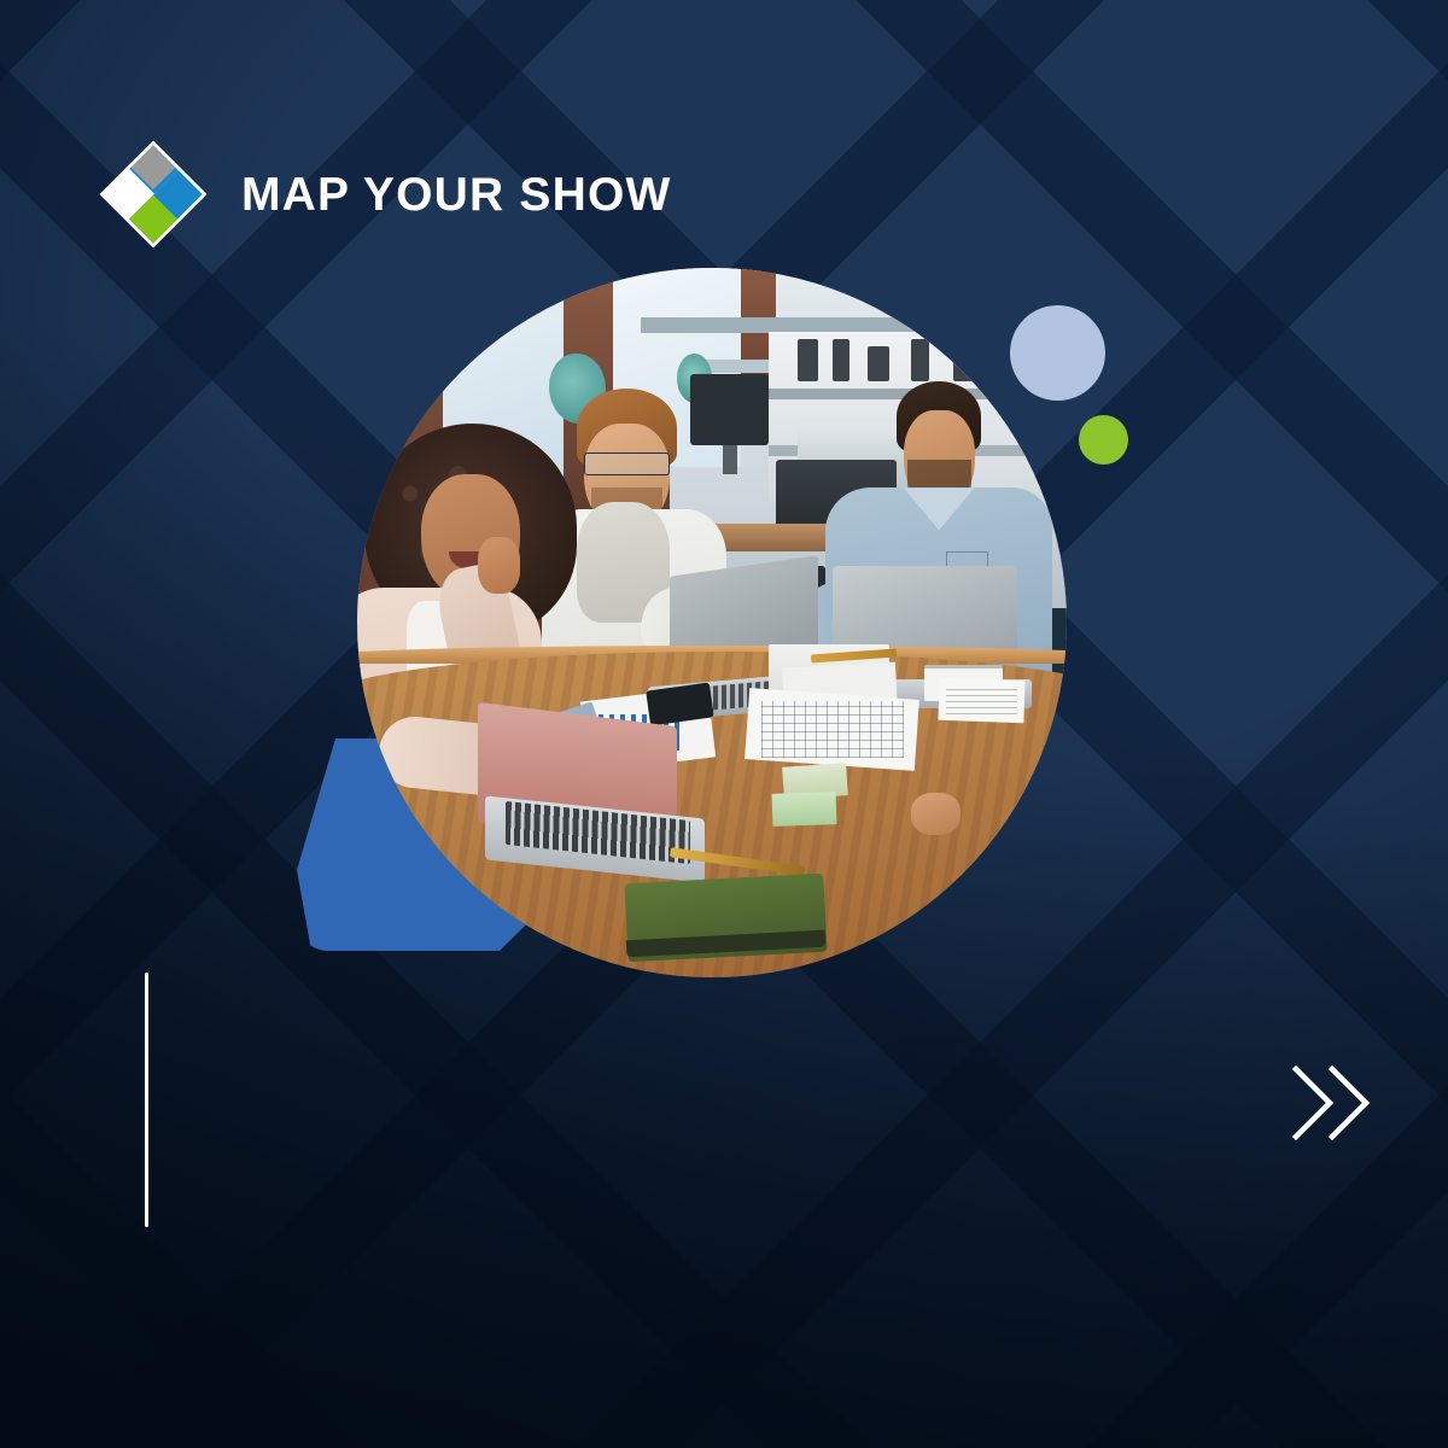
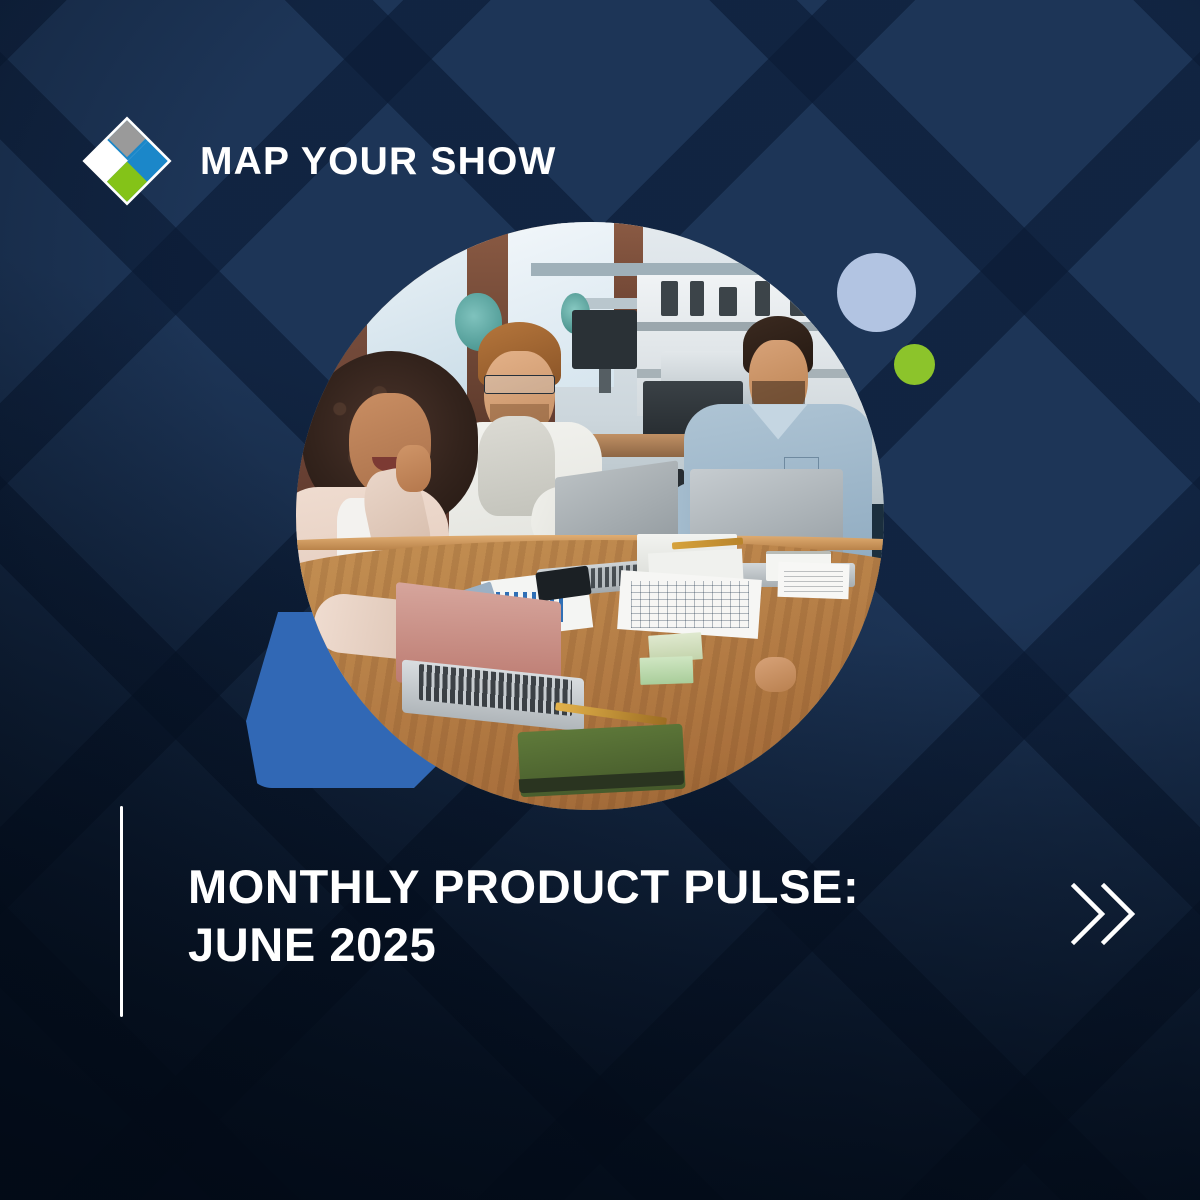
  MAP YOUR SHOW
+ MONTHLY PRODUCT PULSE:
+ JUNE 2025
